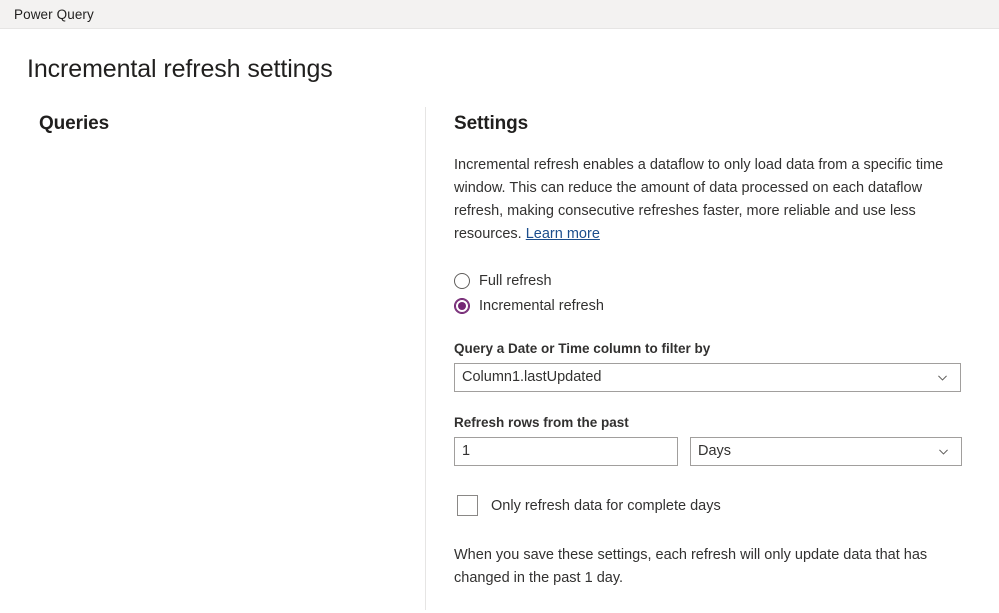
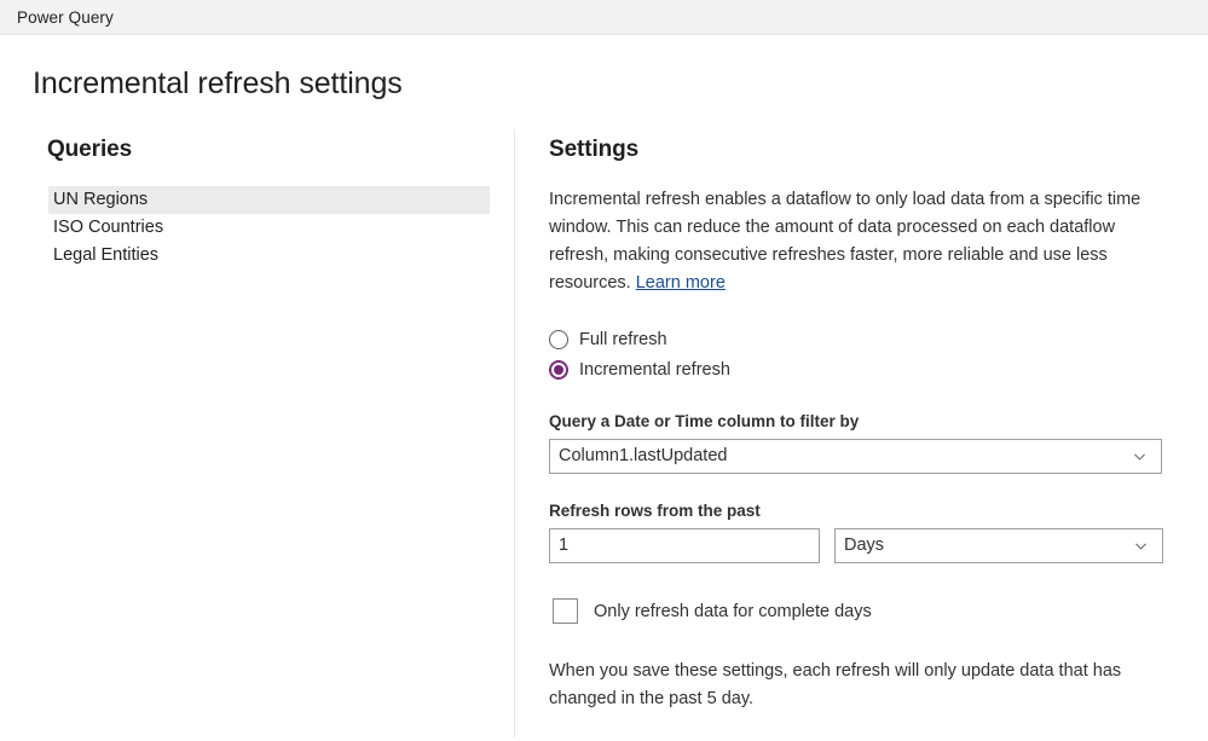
  Power Query
  Incremental refresh settings
  Queries
+ UN Regions
+ ISO Countries
+ Legal Entities
  Settings
  Incremental refresh enables a dataflow to only load data from a specific time window. This can reduce the amount of data processed on each dataflow refresh, making consecutive refreshes faster, more reliable and use less resources. Learn more
  Full refresh
  Incremental refresh
  Query a Date or Time column to filter by
  Column1.lastUpdated
  Refresh rows from the past
  1
  Days
  Only refresh data for complete days
- When you save these settings, each refresh will only update data that has changed in the past 1 day.
+ When you save these settings, each refresh will only update data that has changed in the past 5 day.
